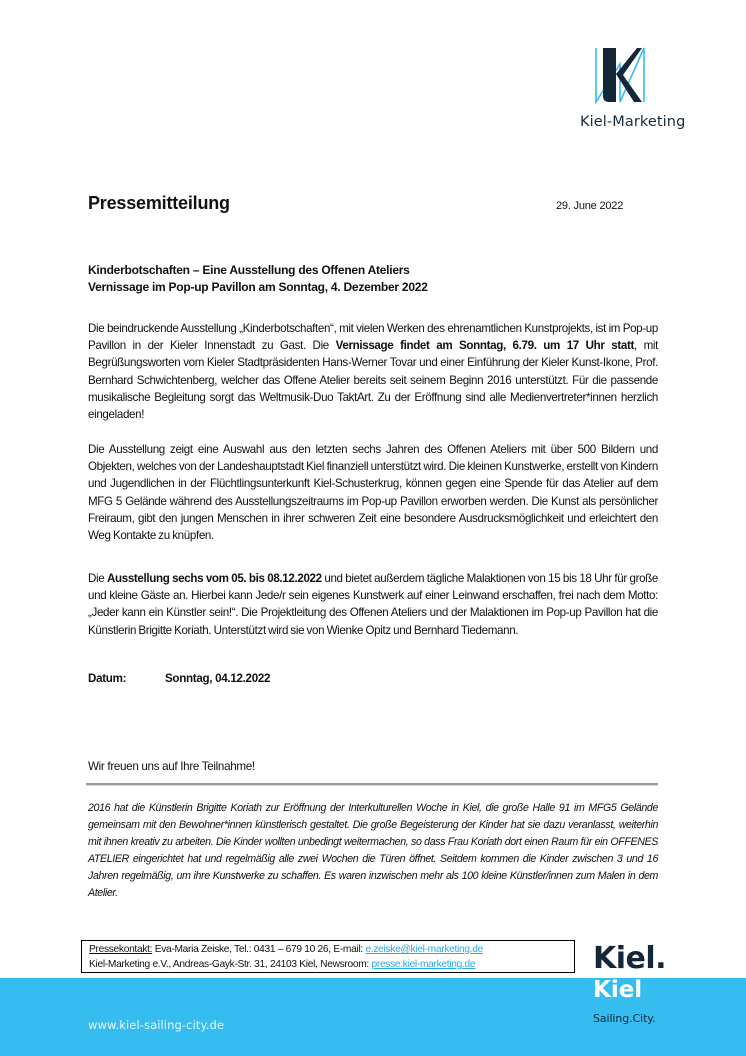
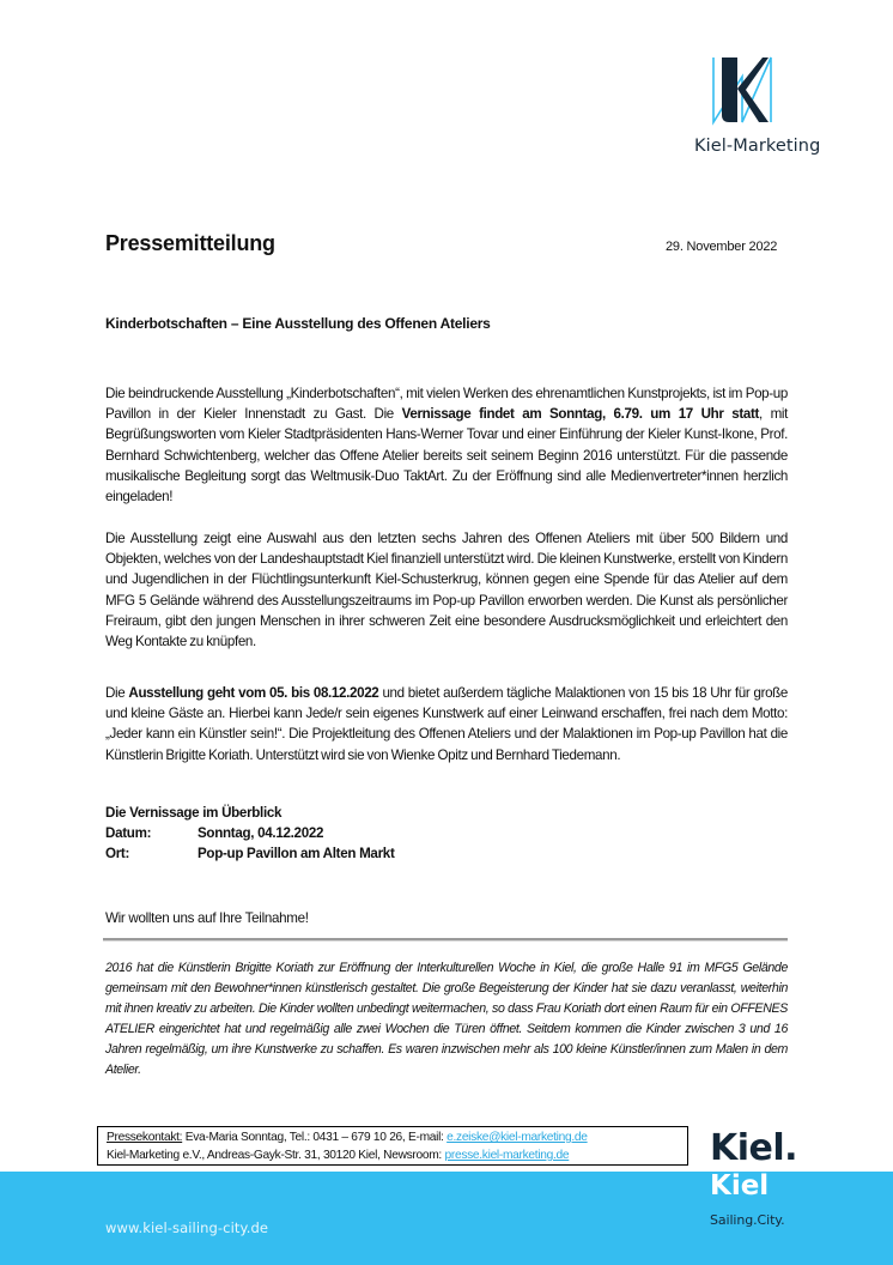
  Kiel-Marketing
  Pressemitteilung
- 29. June 2022
+ 29. November 2022
  Kinderbotschaften – Eine Ausstellung des Offenen Ateliers
- Vernissage im Pop-up Pavillon am Sonntag, 4. Dezember 2022
  Die beindruckende Ausstellung „Kinderbotschaften“, mit vielen Werken des ehrenamtlichen Kunstprojekts, ist im Pop-up Pavillon in der Kieler Innenstadt zu Gast. Die Vernissage findet am Sonntag, 6.79. um 17 Uhr statt, mit Begrüßungsworten vom Kieler Stadtpräsidenten Hans-Werner Tovar und einer Einführung der Kieler Kunst-Ikone, Prof. Bernhard Schwichtenberg, welcher das Offene Atelier bereits seit seinem Beginn 2016 unterstützt. Für die passende musikalische Begleitung sorgt das Weltmusik-Duo TaktArt. Zu der Eröffnung sind alle Medienvertreter*innen herzlich eingeladen!
  Die Ausstellung zeigt eine Auswahl aus den letzten sechs Jahren des Offenen Ateliers mit über 500 Bildern und Objekten, welches von der Landeshauptstadt Kiel finanziell unterstützt wird. Die kleinen Kunstwerke, erstellt von Kindern und Jugendlichen in der Flüchtlingsunterkunft Kiel-Schusterkrug, können gegen eine Spende für das Atelier auf dem MFG 5 Gelände während des Ausstellungszeitraums im Pop-up Pavillon erworben werden. Die Kunst als persönlicher Freiraum, gibt den jungen Menschen in ihrer schweren Zeit eine besondere Ausdrucksmöglichkeit und erleichtert den Weg Kontakte zu knüpfen.
- Die Ausstellung sechs vom 05. bis 08.12.2022 und bietet außerdem tägliche Malaktionen von 15 bis 18 Uhr für große und kleine Gäste an. Hierbei kann Jede/r sein eigenes Kunstwerk auf einer Leinwand erschaffen, frei nach dem Motto: „Jeder kann ein Künstler sein!“. Die Projektleitung des Offenen Ateliers und der Malaktionen im Pop-up Pavillon hat die Künstlerin Brigitte Koriath. Unterstützt wird sie von Wienke Opitz und Bernhard Tiedemann.
+ Die Ausstellung geht vom 05. bis 08.12.2022 und bietet außerdem tägliche Malaktionen von 15 bis 18 Uhr für große und kleine Gäste an. Hierbei kann Jede/r sein eigenes Kunstwerk auf einer Leinwand erschaffen, frei nach dem Motto: „Jeder kann ein Künstler sein!“. Die Projektleitung des Offenen Ateliers und der Malaktionen im Pop-up Pavillon hat die Künstlerin Brigitte Koriath. Unterstützt wird sie von Wienke Opitz und Bernhard Tiedemann.
+ Die Vernissage im Überblick
  Datum:
  Sonntag, 04.12.2022
+ Ort:
+ Pop-up Pavillon am Alten Markt
- Wir freuen uns auf Ihre Teilnahme!
+ Wir wollten uns auf Ihre Teilnahme!
  2016 hat die Künstlerin Brigitte Koriath zur Eröffnung der Interkulturellen Woche in Kiel, die große Halle 91 im MFG5 Gelände gemeinsam mit den Bewohner*innen künstlerisch gestaltet. Die große Begeisterung der Kinder hat sie dazu veranlasst, weiterhin mit ihnen kreativ zu arbeiten. Die Kinder wollten unbedingt weitermachen, so dass Frau Koriath dort einen Raum für ein OFFENES ATELIER eingerichtet hat und regelmäßig alle zwei Wochen die Türen öffnet. Seitdem kommen die Kinder zwischen 3 und 16 Jahren regelmäßig, um ihre Kunstwerke zu schaffen. Es waren inzwischen mehr als 100 kleine Künstler/innen zum Malen in dem Atelier.
  www.kiel-sailing-city.de
- Pressekontakt: Eva-Maria Zeiske, Tel.: 0431 – 679 10 26, E-mail: e.zeiske@kiel-marketing.de
+ Pressekontakt: Eva-Maria Sonntag, Tel.: 0431 – 679 10 26, E-mail: e.zeiske@kiel-marketing.de
- Kiel-Marketing e.V., Andreas-Gayk-Str. 31, 24103 Kiel, Newsroom: presse.kiel-marketing.de
+ Kiel-Marketing e.V., Andreas-Gayk-Str. 31, 30120 Kiel, Newsroom: presse.kiel-marketing.de
  Kiel.
  Kiel
  Sailing.City.
